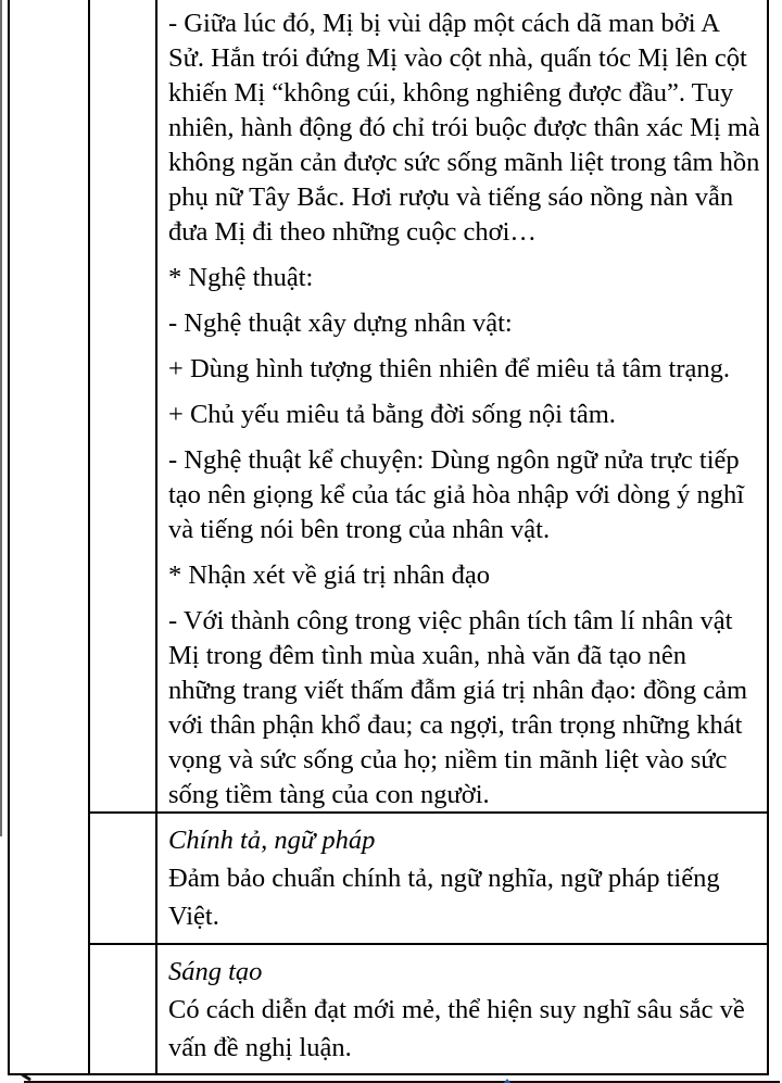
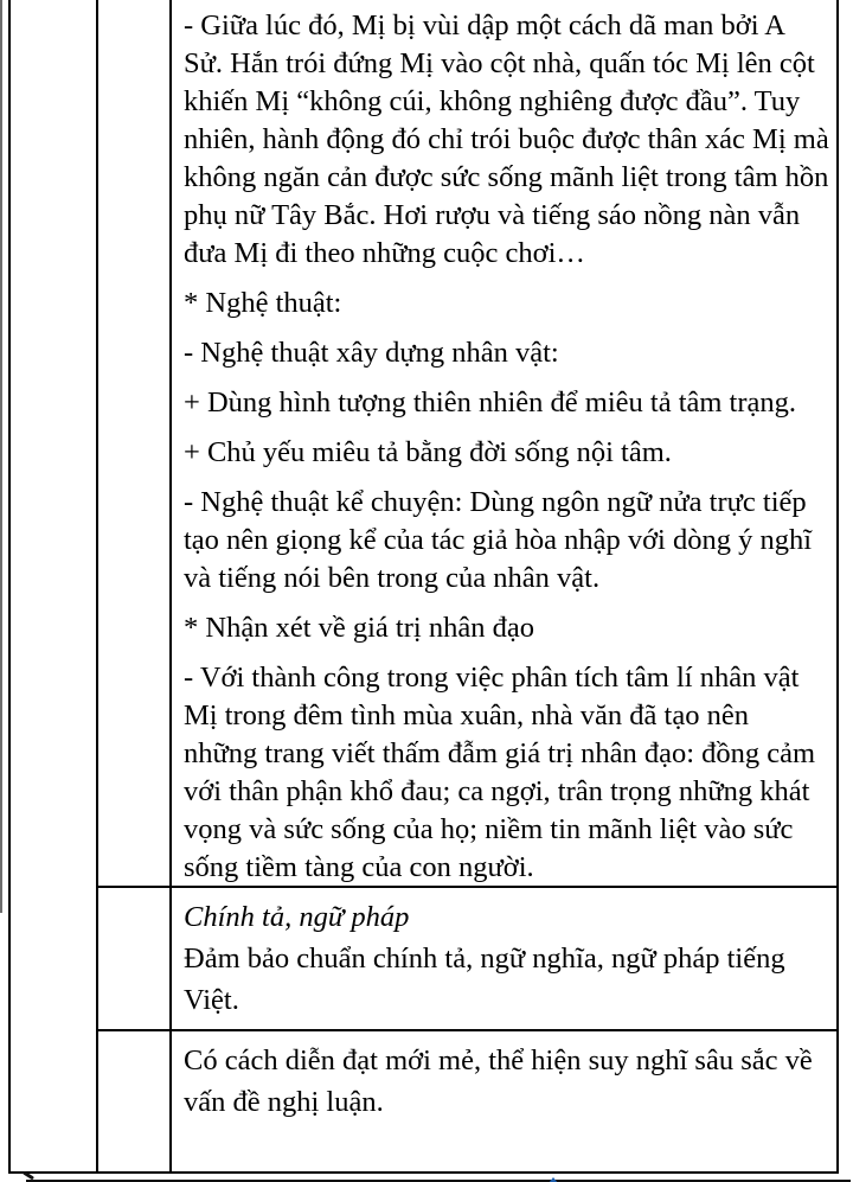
  - Giữa lúc đó, Mị bị vùi dập một cách dã man bởi A Sử. Hắn trói đứng Mị vào cột nhà, quấn tóc Mị lên cột khiến Mị “không cúi, không nghiêng được đầu”. Tuy nhiên, hành động đó chỉ trói buộc được thân xác Mị mà không ngăn cản được sức sống mãnh liệt trong tâm hồn phụ nữ Tây Bắc. Hơi rượu và tiếng sáo nồng nàn vẫn đưa Mị đi theo những cuộc chơi…
  * Nghệ thuật:
  - Nghệ thuật xây dựng nhân vật:
  + Dùng hình tượng thiên nhiên để miêu tả tâm trạng.
  + Chủ yếu miêu tả bằng đời sống nội tâm.
  - Nghệ thuật kể chuyện: Dùng ngôn ngữ nửa trực tiếp tạo nên giọng kể của tác giả hòa nhập với dòng ý nghĩ và tiếng nói bên trong của nhân vật.
  * Nhận xét về giá trị nhân đạo
  - Với thành công trong việc phân tích tâm lí nhân vật Mị trong đêm tình mùa xuân, nhà văn đã tạo nên những trang viết thấm đẫm giá trị nhân đạo: đồng cảm với thân phận khổ đau; ca ngợi, trân trọng những khát vọng và sức sống của họ; niềm tin mãnh liệt vào sức sống tiềm tàng của con người.
  Chính tả, ngữ pháp
  Đảm bảo chuẩn chính tả, ngữ nghĩa, ngữ pháp tiếng Việt.
- Sáng tạo
  Có cách diễn đạt mới mẻ, thể hiện suy nghĩ sâu sắc về vấn đề nghị luận.
